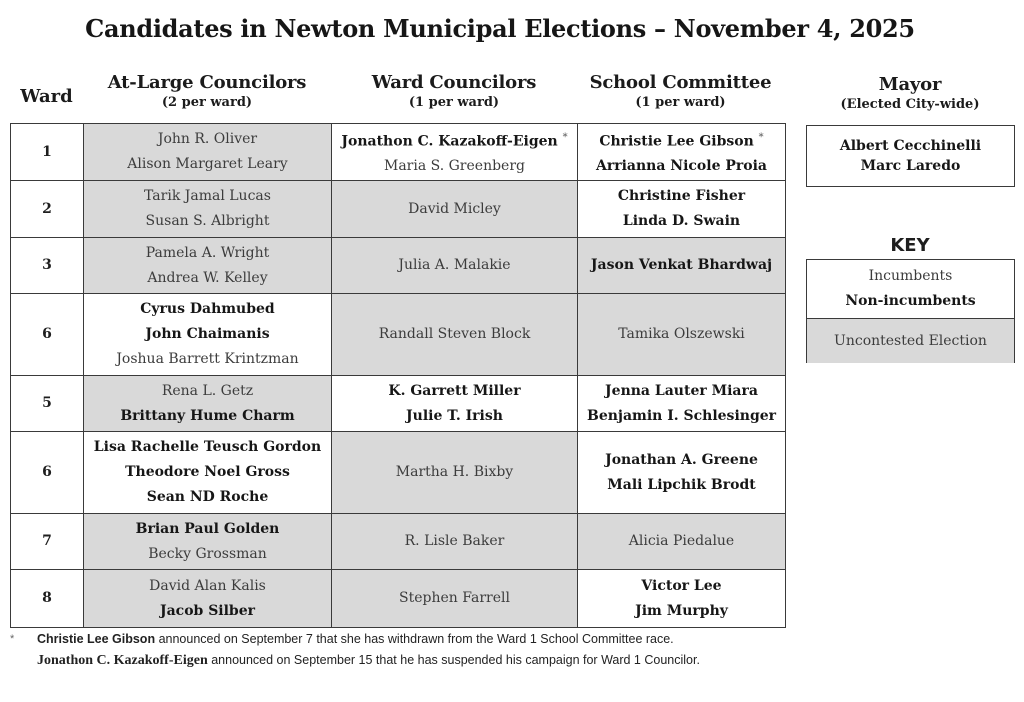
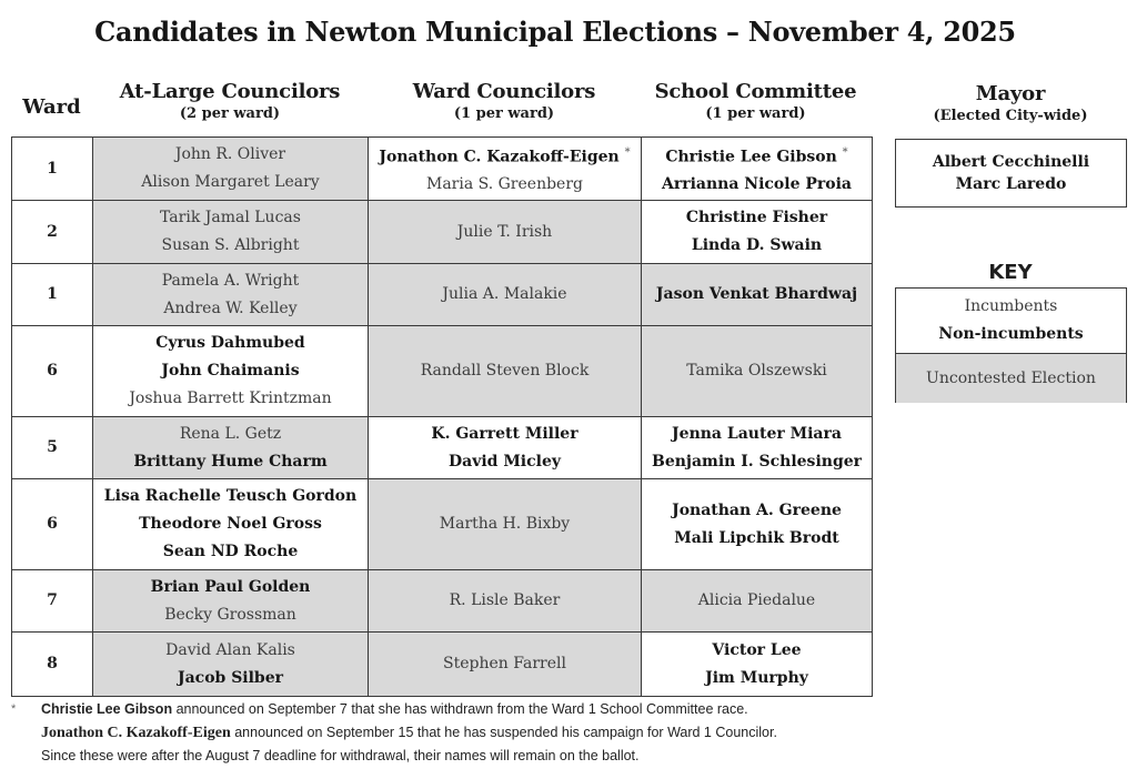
  Candidates in Newton Municipal Elections – November 4, 2025
  Ward
  At-Large Councilors
  (2 per ward)
  Ward Councilors
  (1 per ward)
  School Committee
  (1 per ward)
  Mayor
  (Elected City-wide)
  1	John R. OliverAlison Margaret Leary	Jonathon C. Kazakoff-Eigen *Maria S. Greenberg	Christie Lee Gibson *Arrianna Nicole Proia
- 2	Tarik Jamal LucasSusan S. Albright	David Micley	Christine FisherLinda D. Swain
+ 2	Tarik Jamal LucasSusan S. Albright	Julie T. Irish	Christine FisherLinda D. Swain
- 3	Pamela A. WrightAndrea W. Kelley	Julia A. Malakie	Jason Venkat Bhardwaj
+ 1	Pamela A. WrightAndrea W. Kelley	Julia A. Malakie	Jason Venkat Bhardwaj
  6	Cyrus DahmubedJohn ChaimanisJoshua Barrett Krintzman	Randall Steven Block	Tamika Olszewski
- 5	Rena L. GetzBrittany Hume Charm	K. Garrett MillerJulie T. Irish	Jenna Lauter MiaraBenjamin I. Schlesinger
+ 5	Rena L. GetzBrittany Hume Charm	K. Garrett MillerDavid Micley	Jenna Lauter MiaraBenjamin I. Schlesinger
  6	Lisa Rachelle Teusch GordonTheodore Noel GrossSean ND Roche	Martha H. Bixby	Jonathan A. GreeneMali Lipchik Brodt
  7	Brian Paul GoldenBecky Grossman	R. Lisle Baker	Alicia Piedalue
  8	David Alan KalisJacob Silber	Stephen Farrell	Victor LeeJim Murphy
  Albert Cecchinelli
  Marc Laredo
  KEY
  Incumbents
  Non-incumbents
  Uncontested Election
  *
  Christie Lee Gibson announced on September 7 that she has withdrawn from the Ward 1 School Committee race.
  Jonathon C. Kazakoff-Eigen announced on September 15 that he has suspended his campaign for Ward 1 Councilor.
+ Since these were after the August 7 deadline for withdrawal, their names will remain on the ballot.
